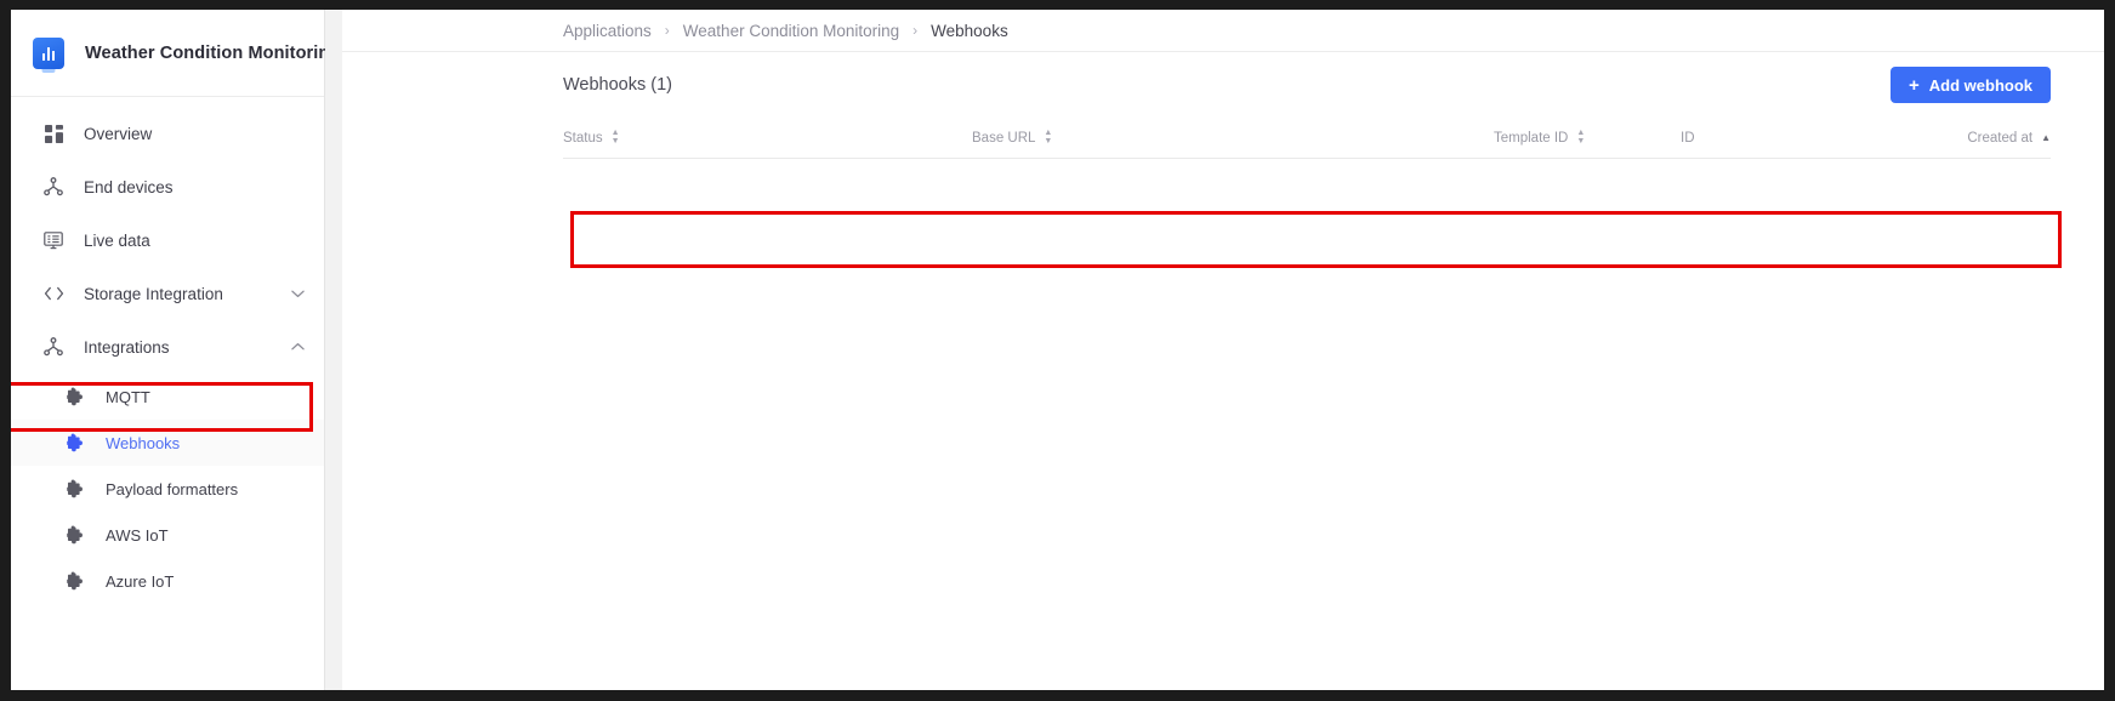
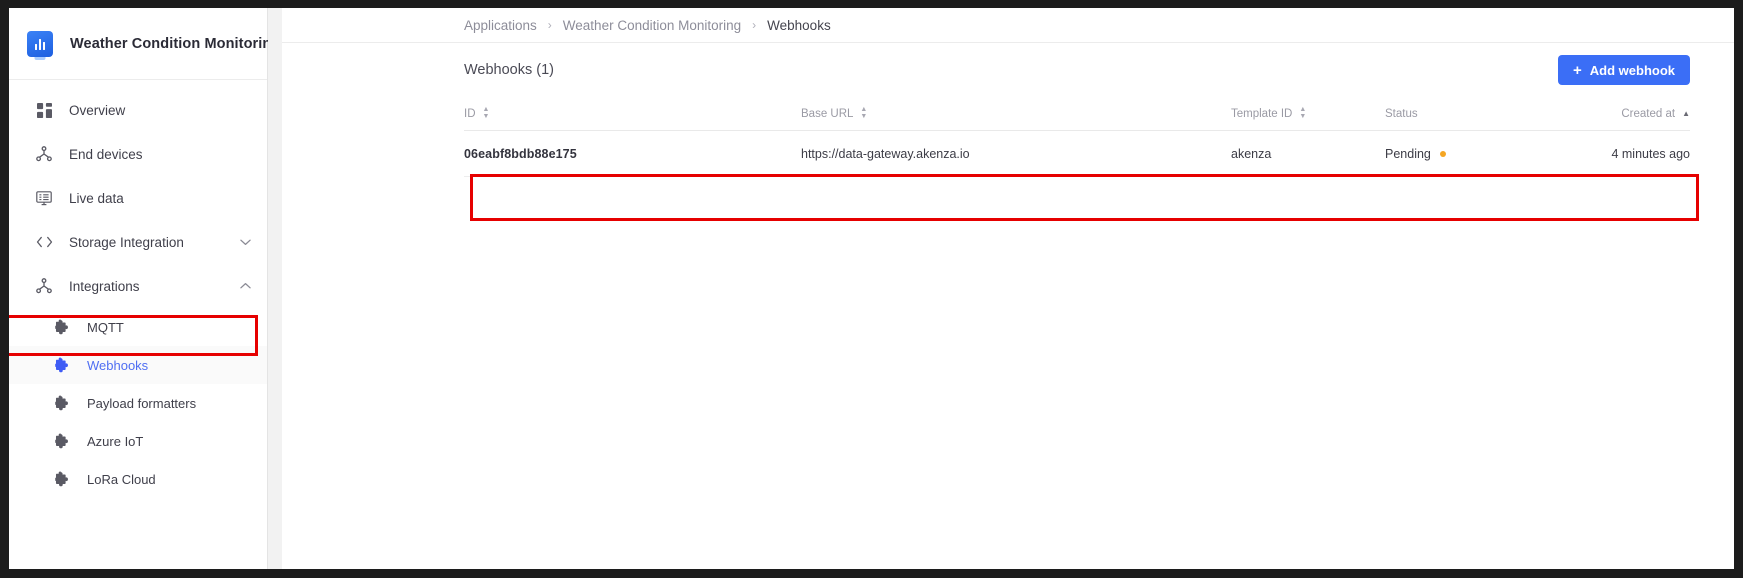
  Weather Condition Monitorin
  Overview
  End devices
  Live data
  Storage Integration
  Integrations
  MQTT
  Webhooks
  Payload formatters
- AWS IoT
  Azure IoT
+ LoRa Cloud
  Applications
  ›
  Weather Condition Monitoring
  ›
  Webhooks
  Webhooks (1)
  +
  Add webhook
- Status
+ ID
  Base URL
  Template ID
- ID
+ Status
  Created at
  ▲
+ 06eabf8bdb88e175
+ https://data-gateway.akenza.io
+ akenza
+ Pending
+ 4 minutes ago
